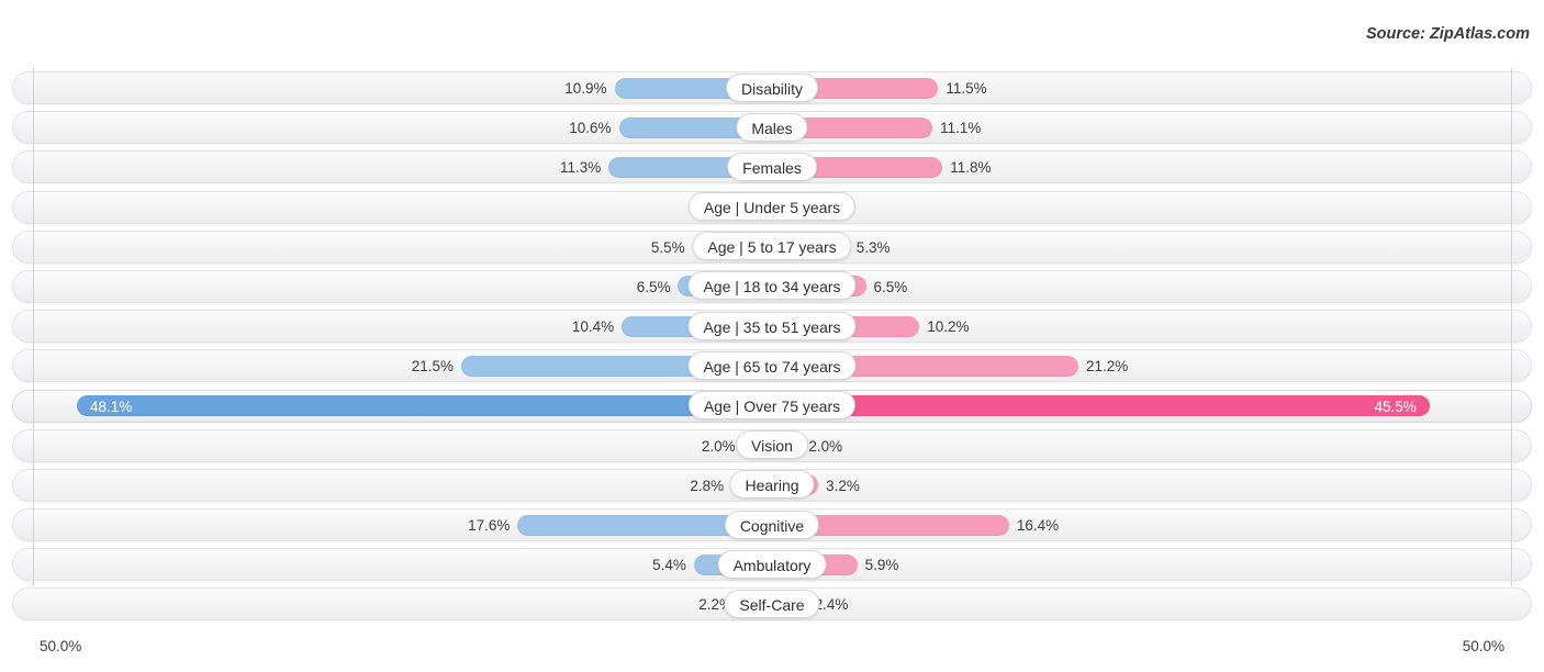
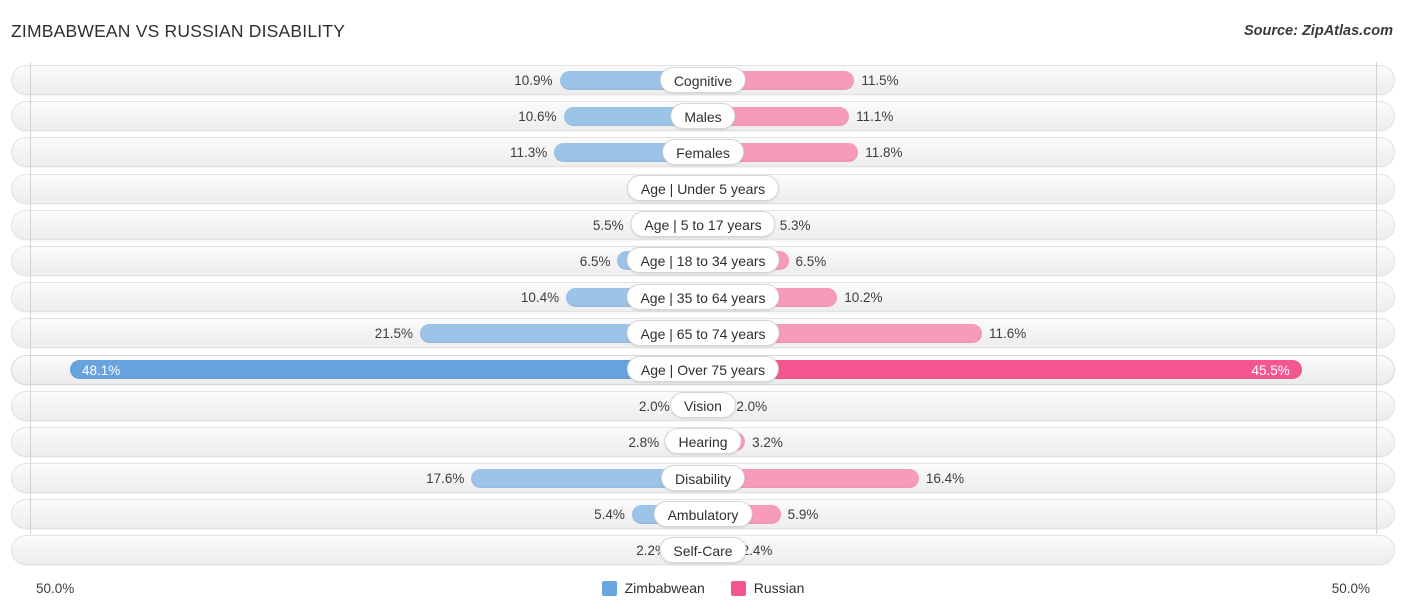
+ ZIMBABWEAN VS RUSSIAN DISABILITY
  Source: ZipAtlas.com
  10.9%
  11.5%
- Disability
+ Cognitive
  10.6%
  11.1%
  Males
  11.3%
  11.8%
  Females
  Age | Under 5 years
  5.5%
  5.3%
  Age | 5 to 17 years
  6.5%
  6.5%
  Age | 18 to 34 years
  10.4%
  10.2%
- Age | 35 to 51 years
+ Age | 35 to 64 years
  21.5%
- 21.2%
+ 11.6%
  Age | 65 to 74 years
  48.1%
  45.5%
  Age | Over 75 years
  2.0%
  2.0%
  Vision
  2.8%
  3.2%
  Hearing
  17.6%
  16.4%
- Cognitive
+ Disability
  5.4%
  5.9%
  Ambulatory
  2.2
  .4%
  Self-Care
  50.0%
  50.0%
+ Zimbabwean
+ Russian
